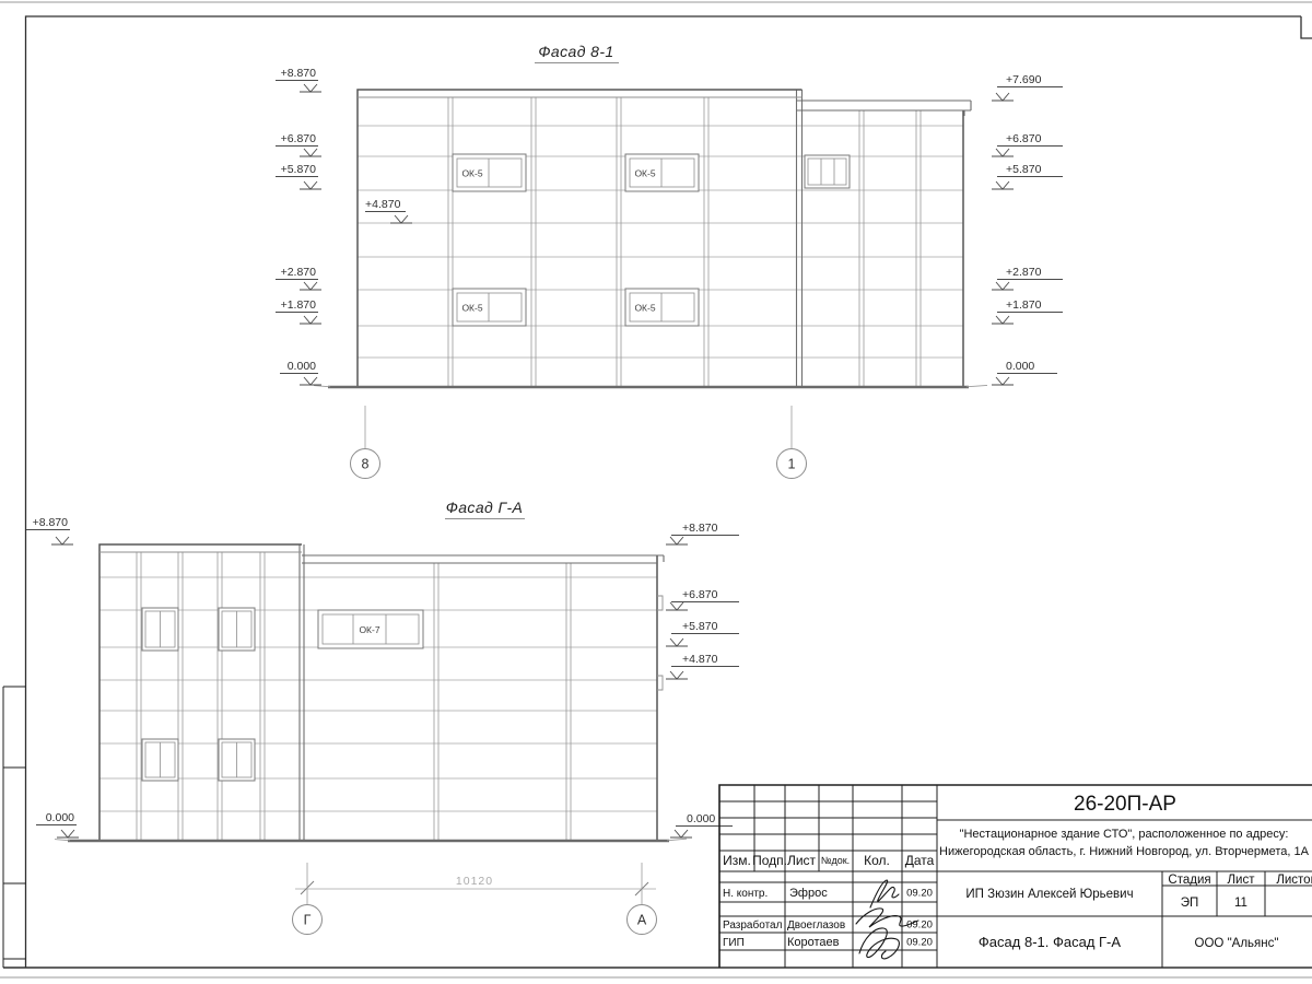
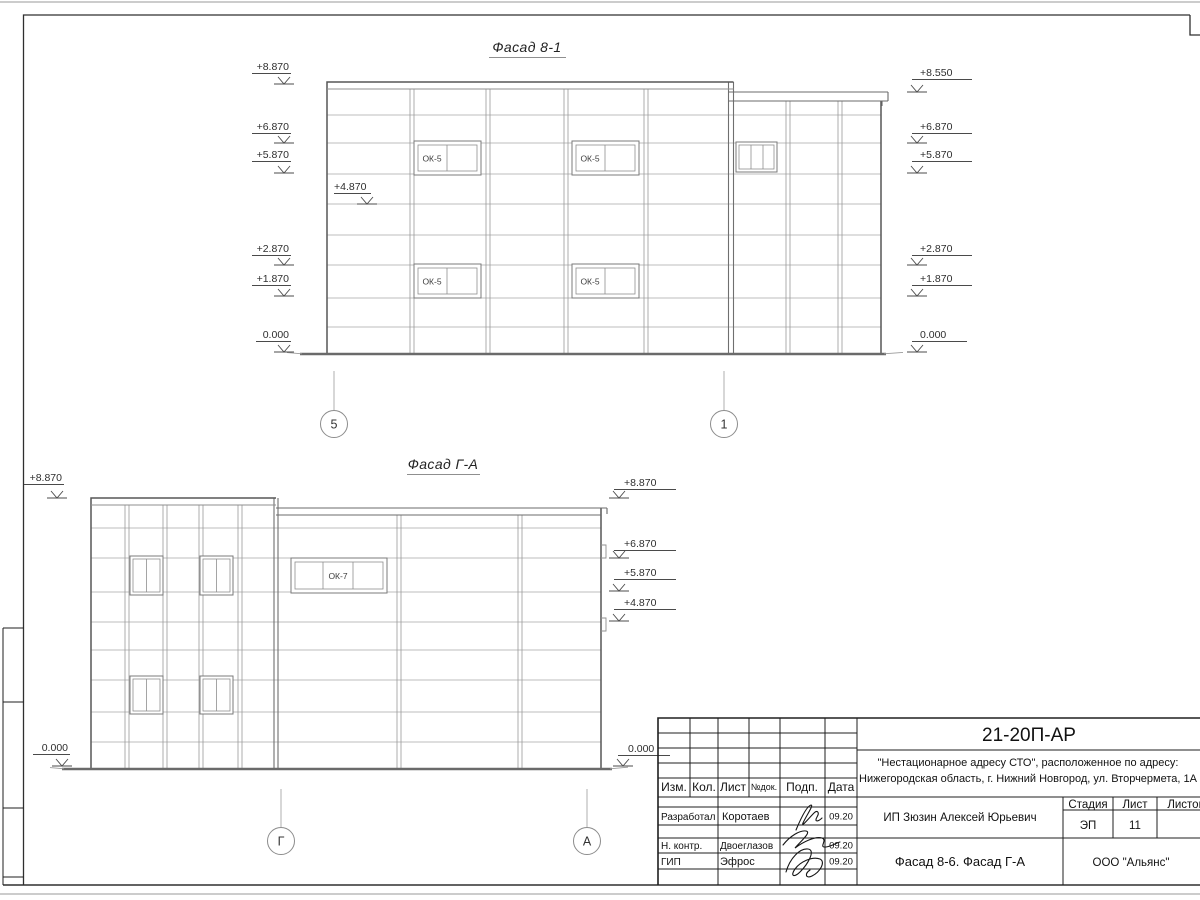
  Фасад 8-1
  ОК-5
  ОК-5
  ОК-5
  ОК-5
  +8.870
  +6.870
  +5.870
  +2.870
  +1.870
  0.000
  +4.870
- +7.690
+ +8.550
  +6.870
  +5.870
  +2.870
  +1.870
  0.000
- 8
+ 5
  1
  Фасад Г-А
  ОК-7
  +8.870
  0.000
  +8.870
  +6.870
  +5.870
  +4.870
  0.000
- 10120
  Г
  А
  Изм.
- Подп.
+ Кол.
  Лист
  №док.
- Кол.
+ Подп.
  Дата
- Н. контр.
+ Разработал
- Эфрос
+ Коротаев
  09.20
- Разработал
+ Н. контр.
  Двоеглазов
  09.20
  ГИП
- Коротаев
+ Эфрос
  09.20
- 26-20П-АР
+ 21-20П-АР
- "Нестационарное здание СТО", расположенное по адресу:
+ "Нестационарное адресу СТО", расположенное по адресу:
  Нижегородская область, г. Нижний Новгород, ул. Вторчермета, 1А
  ИП Зюзин Алексей Юрьевич
  Стадия
  Лист
  Листо
  ЭП
  11
- Фасад 8-1. Фасад Г-А
+ Фасад 8-6. Фасад Г-А
  ООО "Альянс"
